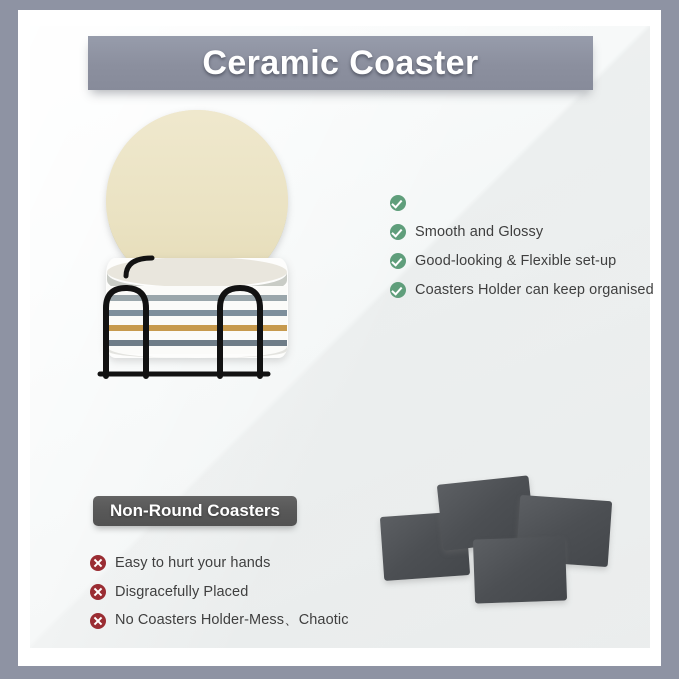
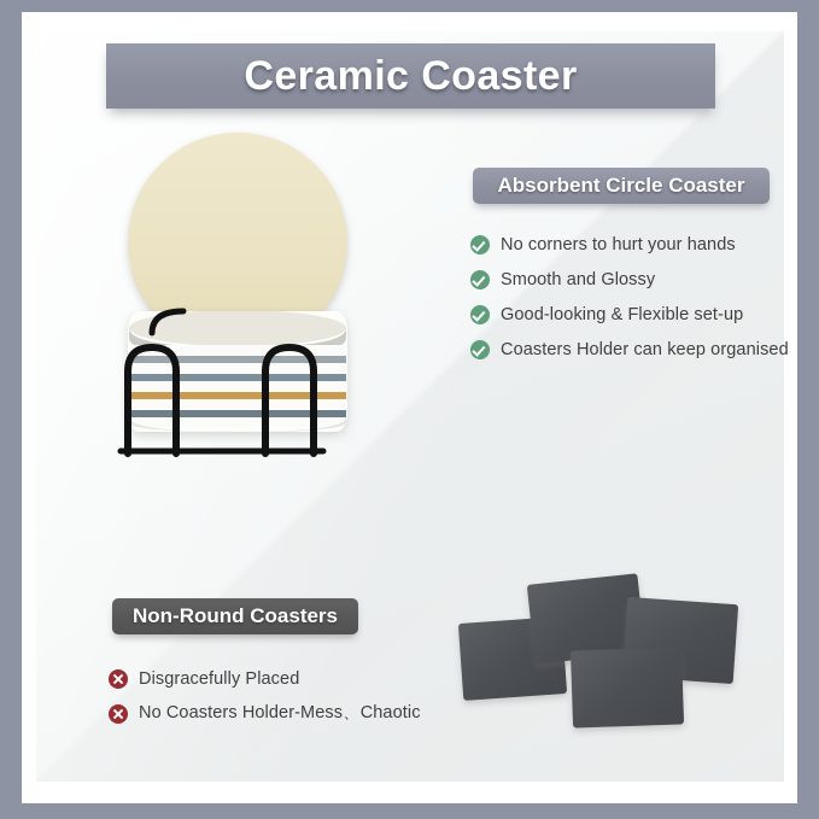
  Ceramic Coaster
+ Absorbent Circle Coaster
+ No corners to hurt your hands
  Smooth and Glossy
  Good-looking & Flexible set-up
  Coasters Holder can keep organised
  Non-Round Coasters
- Easy to hurt your hands
  Disgracefully Placed
  No Coasters Holder-Mess、Chaotic
